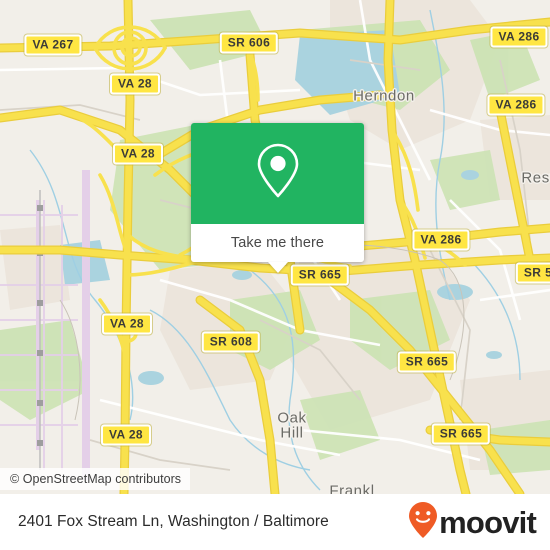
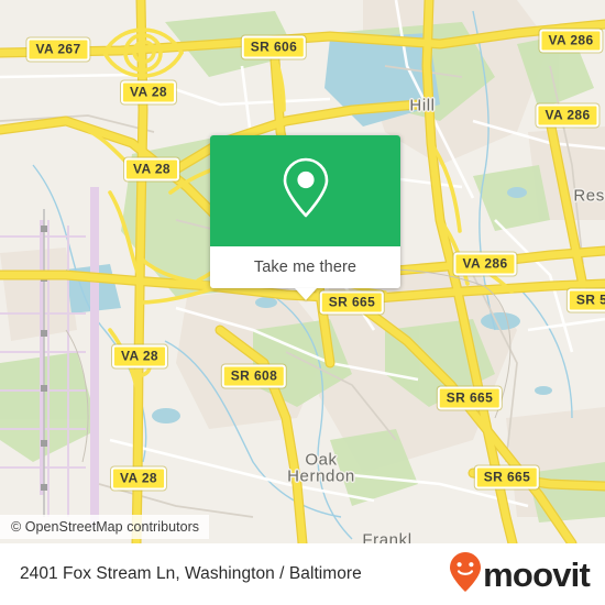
  VA 267
  SR 606
  VA 286
  VA 28
  VA 286
  VA 28
  VA 286
  SR 665
  SR 5
  VA 28
  SR 608
  SR 665
  VA 28
  SR 665
- Herndon
+ Hill
  Res
  Oak
- Hill
+ Herndon
  Frankl
  Take me there
  © OpenStreetMap contributors
  2401 Fox Stream Ln, Washington / Baltimore
  moovit
